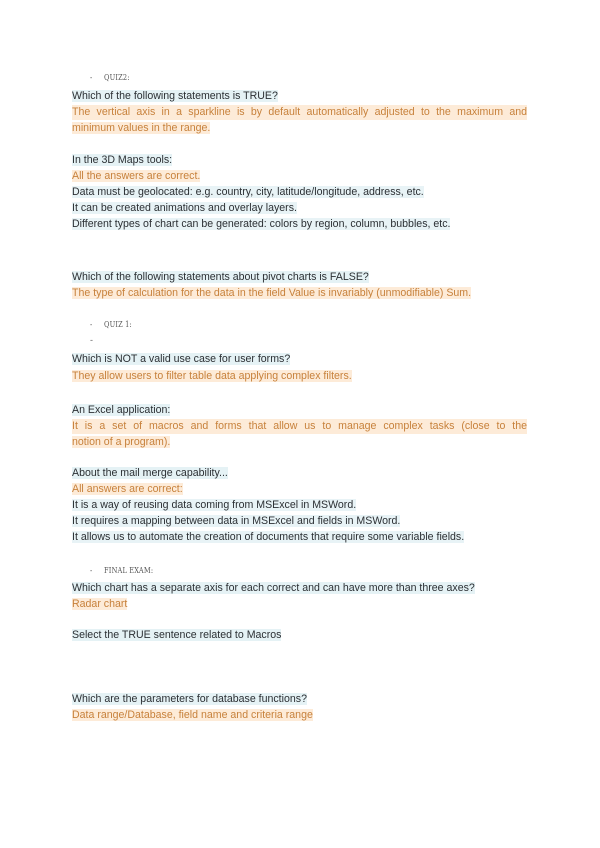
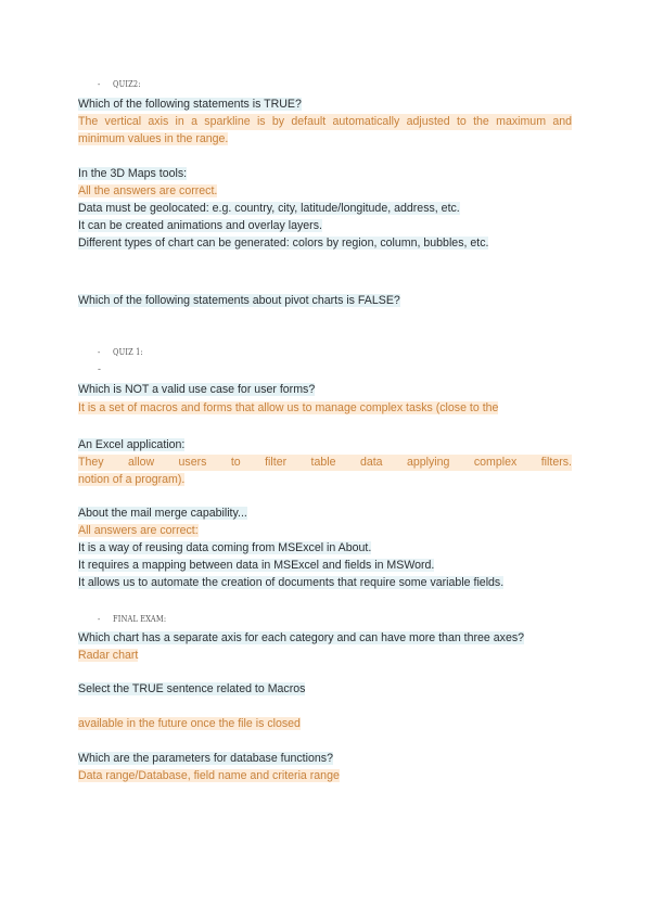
  - QUIZ2:
  Which of the following statements is TRUE?
  The vertical axis in a sparkline is by default automatically adjusted to the maximum and
  minimum values in the range.
  In the 3D Maps tools:
  All the answers are correct.
  Data must be geolocated: e.g. country, city, latitude/longitude, address, etc.
  It can be created animations and overlay layers.
  Different types of chart can be generated: colors by region, column, bubbles, etc.
  Which of the following statements about pivot charts is FALSE?
- The type of calculation for the data in the field Value is invariably (unmodifiable) Sum.
  - QUIZ 1:
  -
  Which is NOT a valid use case for user forms?
- They allow users to filter table data applying complex filters.
+ It is a set of macros and forms that allow us to manage complex tasks (close to the
  An Excel application:
- It is a set of macros and forms that allow us to manage complex tasks (close to the
+ They allow users to filter table data applying complex filters.
  notion of a program).
  About the mail merge capability...
  All answers are correct:
- It is a way of reusing data coming from MSExcel in MSWord.
+ It is a way of reusing data coming from MSExcel in About.
  It requires a mapping between data in MSExcel and fields in MSWord.
  It allows us to automate the creation of documents that require some variable fields.
  - FINAL EXAM:
- Which chart has a separate axis for each correct and can have more than three axes?
+ Which chart has a separate axis for each category and can have more than three axes?
  Radar chart
  Select the TRUE sentence related to Macros
+ available in the future once the file is closed
  Which are the parameters for database functions?
  Data range/Database, field name and criteria range
